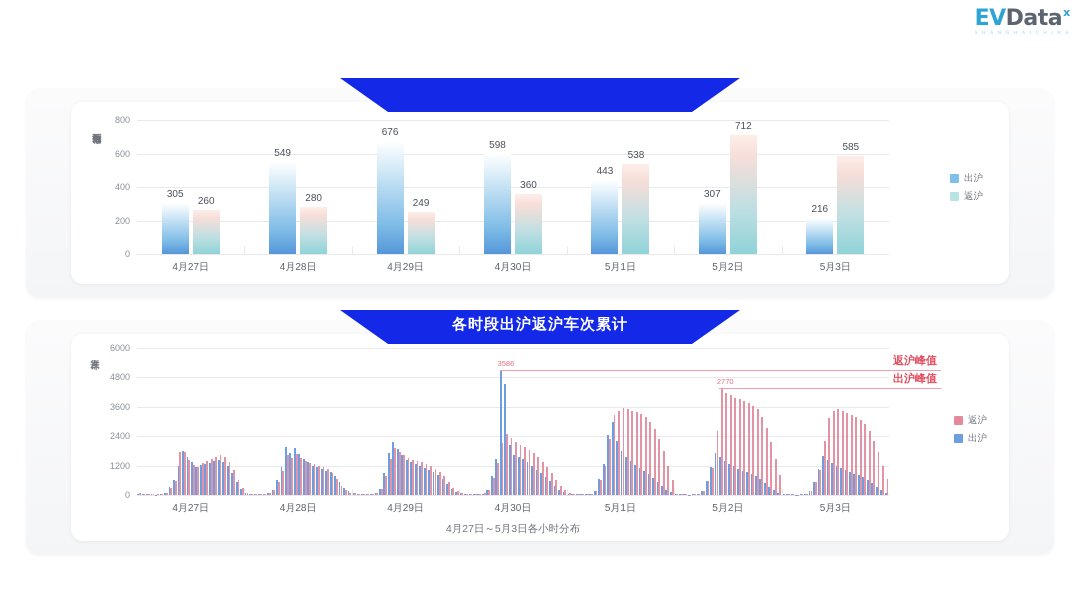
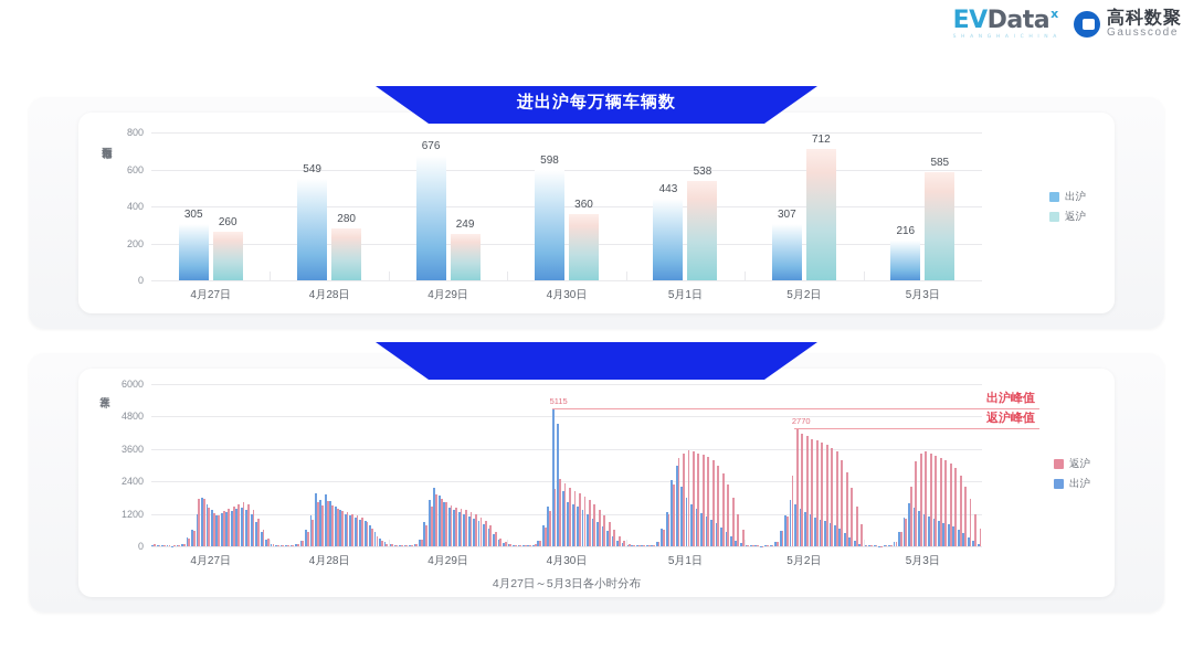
  EVDatax
+ 高科数聚
+ Gausscode
  0
  200
  400
  600
  800
  305
  260
  4月27日
  549
  280
  4月28日
  676
  249
  4月29日
  598
  360
  4月30日
  443
  538
  5月1日
  307
  712
  5月2日
  216
  585
  5月3日
  出沪
  返沪
+ 进出沪每万辆车辆数
  0
  1200
  2400
  3600
  4800
  6000
  4月27日
  4月28日
  4月29日
  4月30日
  5月1日
  5月2日
  5月3日
- 3586
+ 5115
- 返沪峰值
+ 出沪峰值
  2770
- 出沪峰值
+ 返沪峰值
  4月27日～5月3日各小时分布
  返沪
  出沪
- 各时段出沪返沪车次累计
